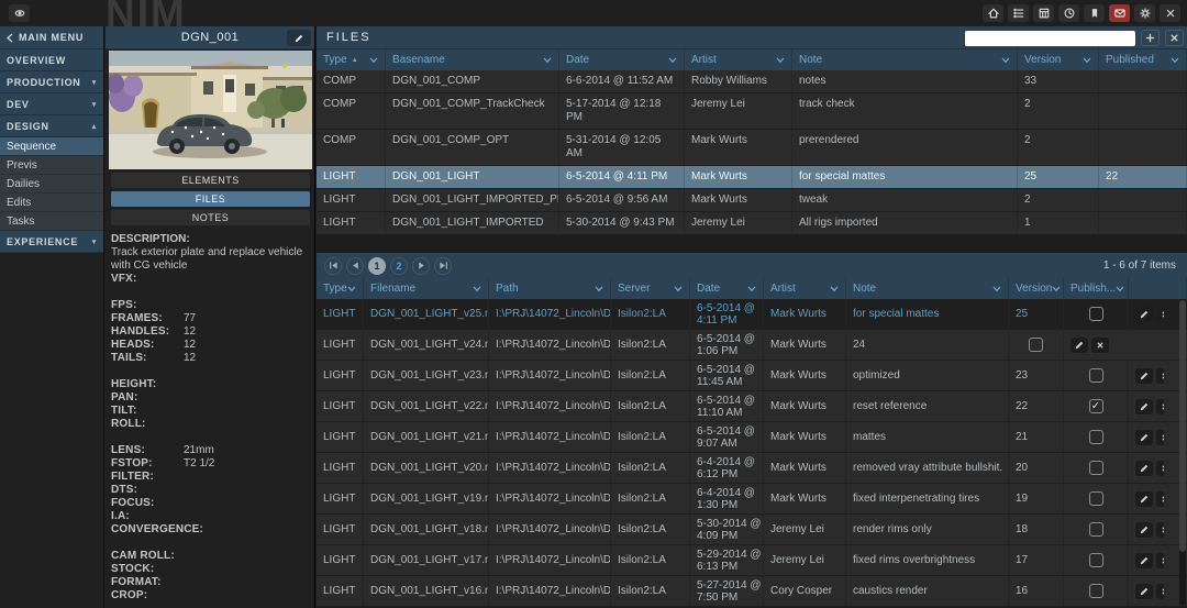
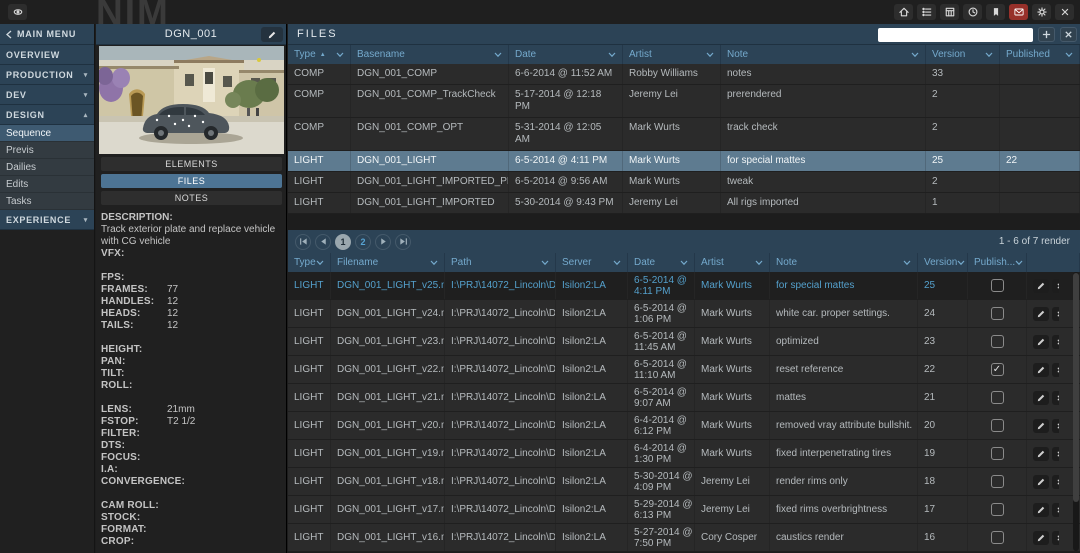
  NIM
  MAIN MENU
  OVERVIEW
  PRODUCTION
  DEV
  DESIGN
  Sequence
  Previs
  Dailies
  Edits
  Tasks
  EXPERIENCE
  DGN_001
  ELEMENTS
  FILES
  NOTES
  DESCRIPTION:
  Track exterior plate and replace vehicle with CG vehicle
  VFX:
  FPS:
  FRAMES: 77
  HANDLES: 12
  HEADS: 12
  TAILS: 12
  HEIGHT:
  PAN:
  TILT:
  ROLL:
  LENS: 21mm
  FSTOP: T2 1/2
  FILTER:
  DTS:
  FOCUS:
  I.A:
  CONVERGENCE:
  CAM ROLL:
  STOCK:
  FORMAT:
  CROP:
  FILES
  Type
  Basename
  Date
  Artist
  Note
  Version
  Published
  COMP
  DGN_001_COMP
  6-6-2014 @ 11:52 AM
  Robby Williams
  notes
  33
  COMP
  DGN_001_COMP_TrackCheck
  5-17-2014 @ 12:18
  PM
  Jeremy Lei
- track check
+ prerendered
  2
  COMP
  DGN_001_COMP_OPT
  5-31-2014 @ 12:05
  AM
  Mark Wurts
- prerendered
+ track check
  2
  LIGHT
  DGN_001_LIGHT
  6-5-2014 @ 4:11 PM
  Mark Wurts
  for special mattes
  25
  22
  LIGHT
  DGN_001_LIGHT_IMPORTED_P
  6-5-2014 @ 9:56 AM
  Mark Wurts
  tweak
  2
  LIGHT
  DGN_001_LIGHT_IMPORTED
  5-30-2014 @ 9:43 PM
  Jeremy Lei
  All rigs imported
  1
  1
  2
- 1 - 6 of 7 items
+ 1 - 6 of 7 render
  Type
  Filename
  Path
  Server
  Date
  Artist
  Note
  Version
  Publish...
  LIGHT
  DGN_001_LIGHT_v25.
  I:\PRJ\14072_Lincoln\D
  Isilon2:LA
  6-5-2014 @
  4:11 PM
  Mark Wurts
  for special mattes
  25
  LIGHT
  DGN_001_LIGHT_v24.
  I:\PRJ\14072_Lincoln\D
  Isilon2:LA
  6-5-2014 @
  1:06 PM
  Mark Wurts
+ white car. proper settings.
  24
  LIGHT
  DGN_001_LIGHT_v23.
  I:\PRJ\14072_Lincoln\D
  Isilon2:LA
  6-5-2014 @
  11:45 AM
  Mark Wurts
  optimized
  23
  LIGHT
  DGN_001_LIGHT_v22.
  I:\PRJ\14072_Lincoln\D
  Isilon2:LA
  6-5-2014 @
  11:10 AM
  Mark Wurts
  reset reference
  22
  ✓
  LIGHT
  DGN_001_LIGHT_v21.
  I:\PRJ\14072_Lincoln\D
  Isilon2:LA
  6-5-2014 @
  9:07 AM
  Mark Wurts
  mattes
  21
  LIGHT
  DGN_001_LIGHT_v20.
  I:\PRJ\14072_Lincoln\D
  Isilon2:LA
  6-4-2014 @
  6:12 PM
  Mark Wurts
  removed vray attribute bullshit.
  20
  LIGHT
  DGN_001_LIGHT_v19.
  I:\PRJ\14072_Lincoln\D
  Isilon2:LA
  6-4-2014 @
  1:30 PM
  Mark Wurts
  fixed interpenetrating tires
  19
  LIGHT
  DGN_001_LIGHT_v18.
  I:\PRJ\14072_Lincoln\D
  Isilon2:LA
  5-30-2014 @
  4:09 PM
  Jeremy Lei
  render rims only
  18
  LIGHT
  DGN_001_LIGHT_v17.
  I:\PRJ\14072_Lincoln\D
  Isilon2:LA
  5-29-2014 @
  6:13 PM
  Jeremy Lei
  fixed rims overbrightness
  17
  LIGHT
  DGN_001_LIGHT_v16.
  I:\PRJ\14072_Lincoln\D
  Isilon2:LA
  5-27-2014 @
  7:50 PM
  Cory Cosper
  caustics render
  16
